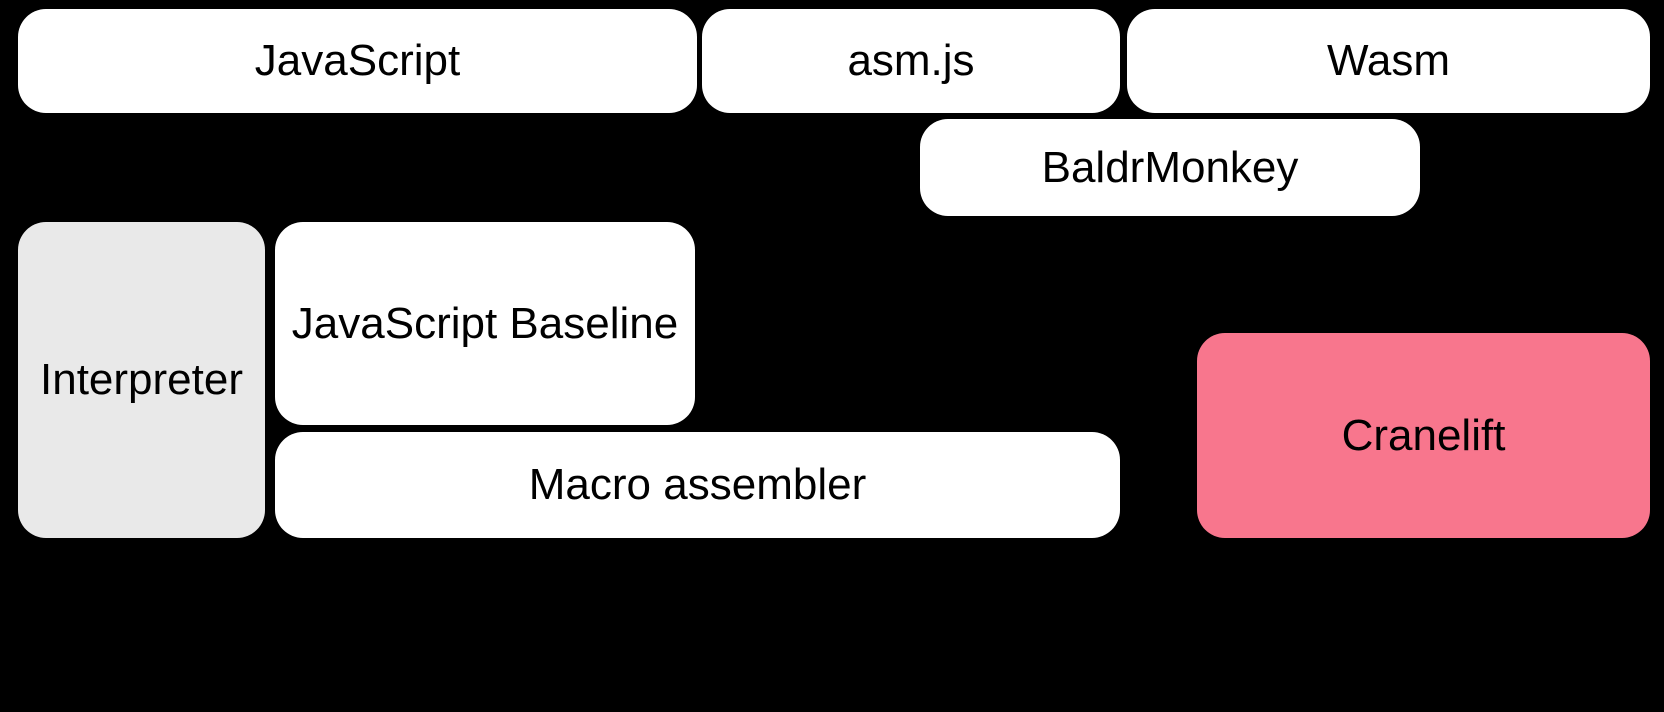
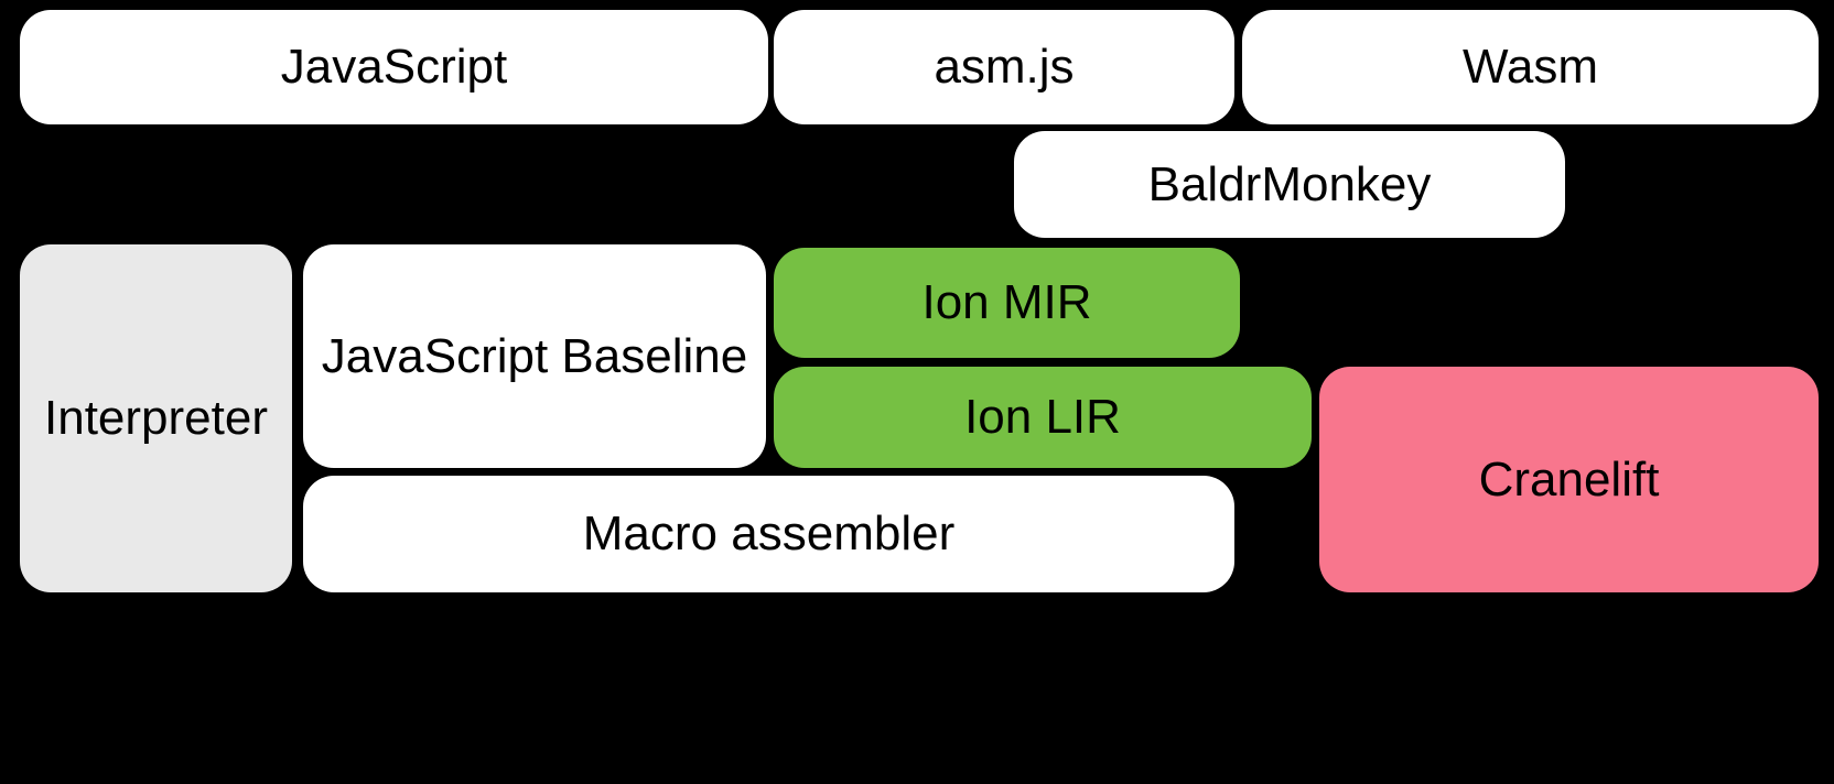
  JavaScript
  asm.js
  Wasm
  BaldrMonkey
  Interpreter
  JavaScript Baseline
+ Ion MIR
+ Ion LIR
  Macro assembler
  Cranelift
